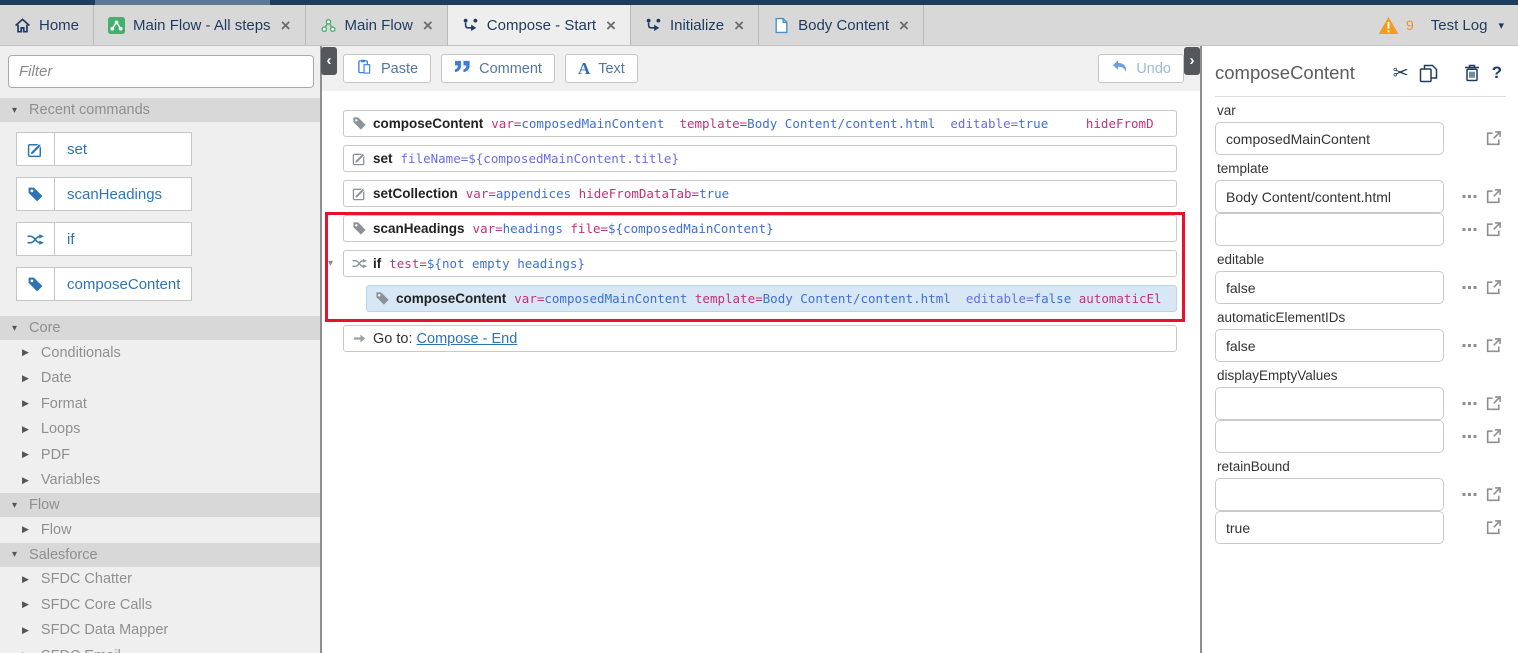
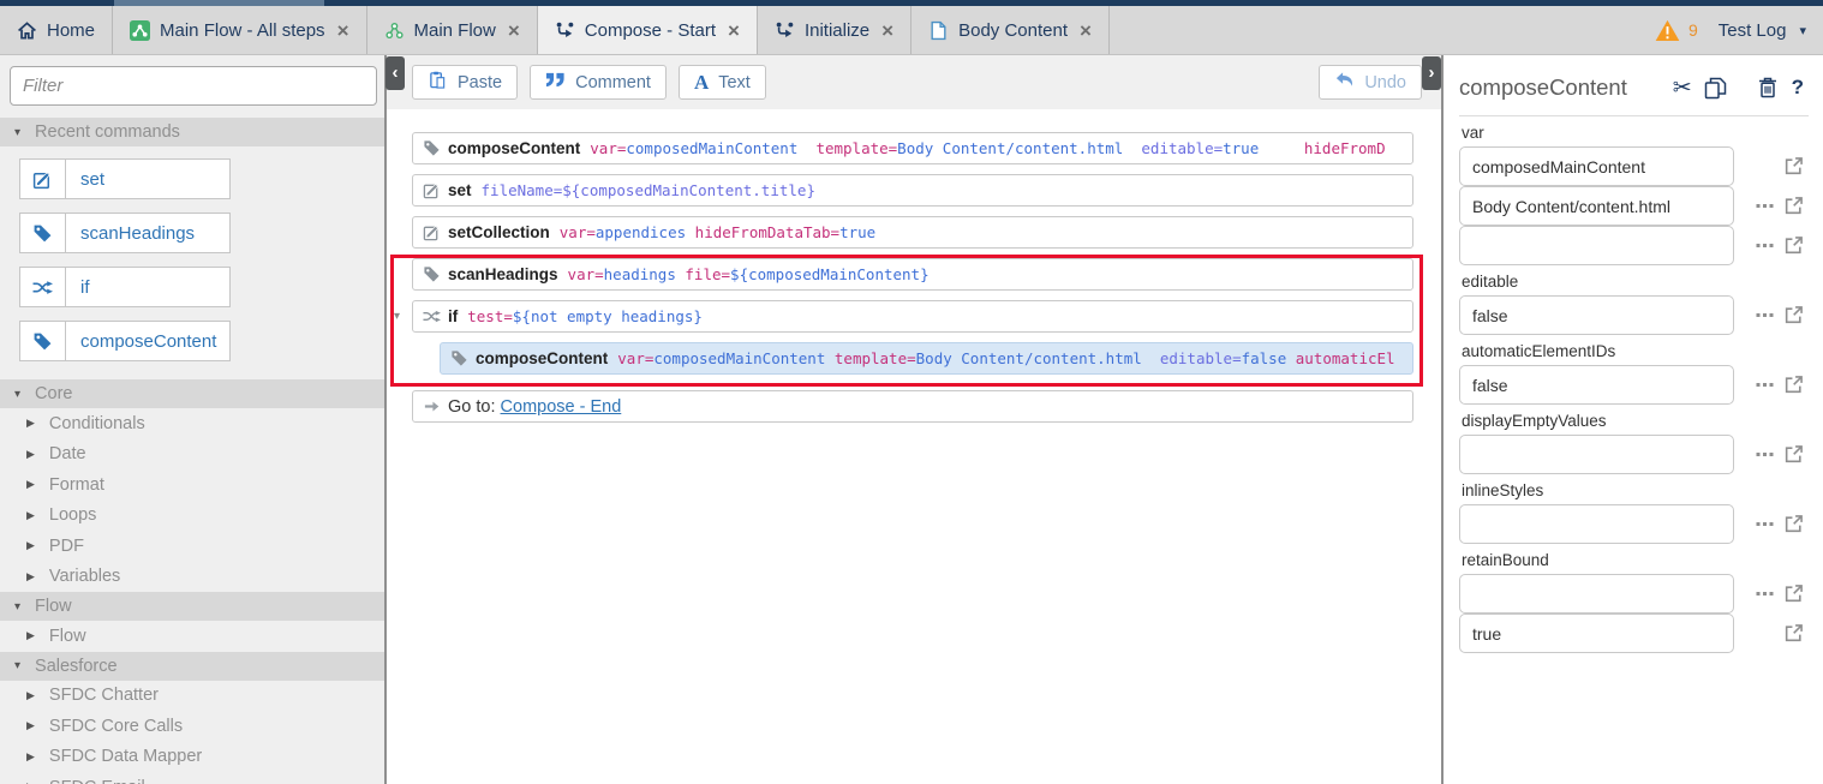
  Home
  Main Flow - All steps
  ×
  Main Flow
  ×
  Compose - Start
  ×
  Initialize
  ×
  Body Content
  ×
  9
  Test Log
  ▾
  Filter
  ▾
  Recent commands
  set
  scanHeadings
  if
  composeContent
  ▾
  Core
  ▶
  Conditionals
  ▶
  Date
  ▶
  Format
  ▶
  Loops
  ▶
  PDF
  ▶
  Variables
  ▾
  Flow
  ▶
  Flow
  ▾
  Salesforce
  ▶
  SFDC Chatter
  ▶
  SFDC Core Calls
  ▶
  SFDC Data Mapper
  ‹
  ›
  Paste
  Comment
  A
  Text
  Undo
  composeContent
  var=composedMainContent template=Body Content/content.html editable=true hideFromD
  set
  fileName=${composedMainContent.title}
  setCollection
  var=appendices hideFromDataTab=true
  scanHeadings
  var=headings file=${composedMainContent}
  ▾
  if
  test=${not empty headings}
  composeContent
  var=composedMainContent template=Body Content/content.html editable=false automaticEl
  Go to:
  Compose - End
  composeContent
  ✂
  ?
  var
  composedMainContent
- template
  Body Content/content.html
  editable
  false
  automaticElementIDs
  false
  displayEmptyValues
+ inlineStyles
  retainBound
  true
